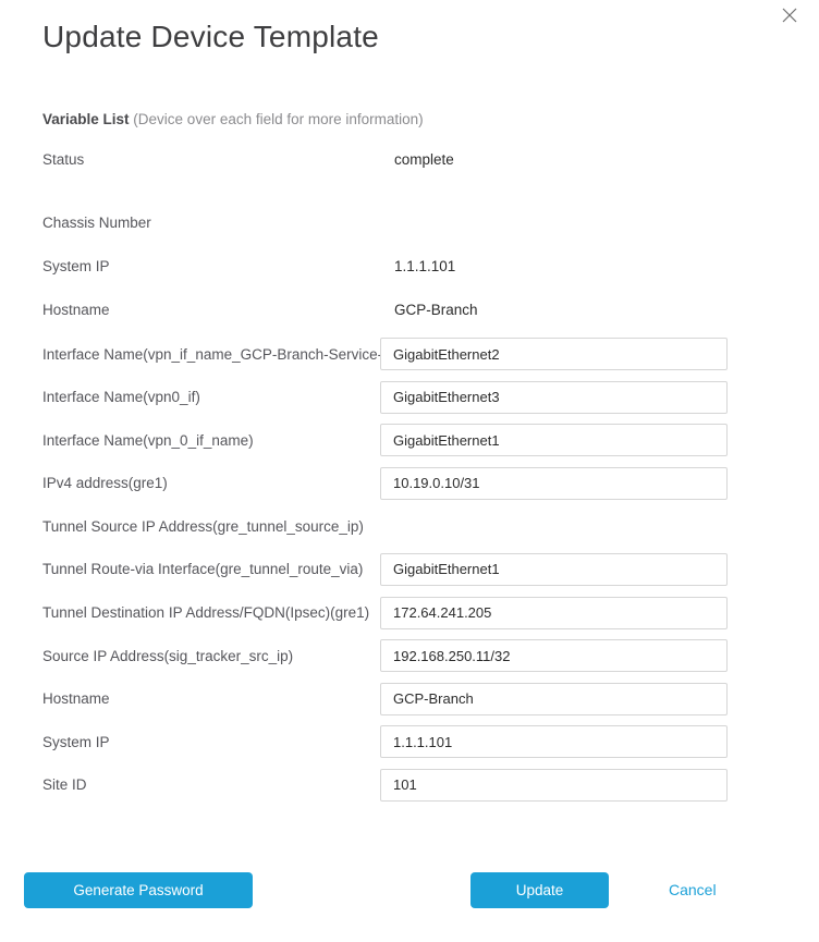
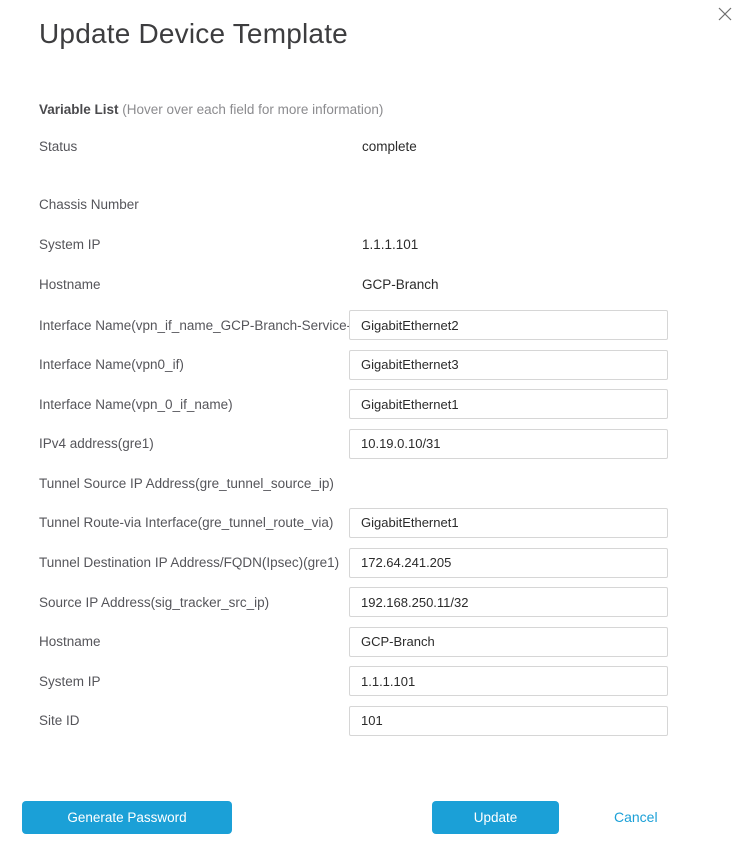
  Update Device Template
- Variable List (Device over each field for more information)
+ Variable List (Hover over each field for more information)
  Status
  complete
  Chassis Number
  System IP
  1.1.1.101
  Hostname
  GCP-Branch
  Interface Name(vpn_if_name_GCP-Branch-Service
  GigabitEthernet2
  Interface Name(vpn0_if)
  GigabitEthernet3
  Interface Name(vpn_0_if_name)
  GigabitEthernet1
  IPv4 address(gre1)
  10.19.0.10/31
  Tunnel Source IP Address(gre_tunnel_source_ip)
  Tunnel Route-via Interface(gre_tunnel_route_via)
  GigabitEthernet1
  Tunnel Destination IP Address/FQDN(Ipsec)(gre1)
  172.64.241.205
  Source IP Address(sig_tracker_src_ip)
  192.168.250.11/32
  Hostname
  GCP-Branch
  System IP
  1.1.1.101
  Site ID
  101
  Generate Password
  Update
  Cancel
